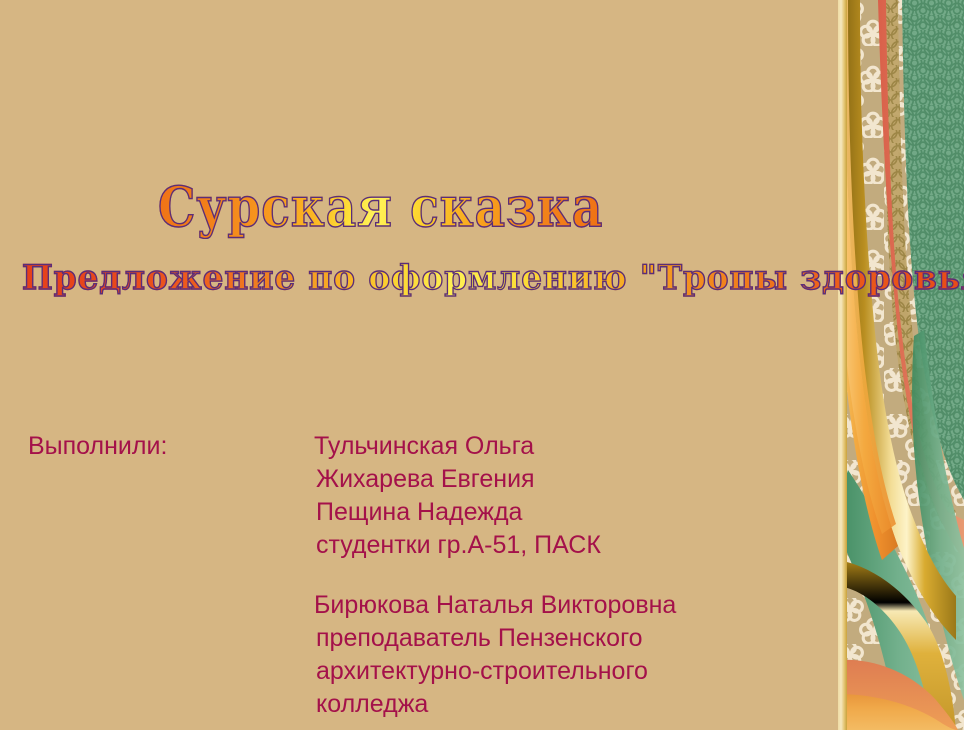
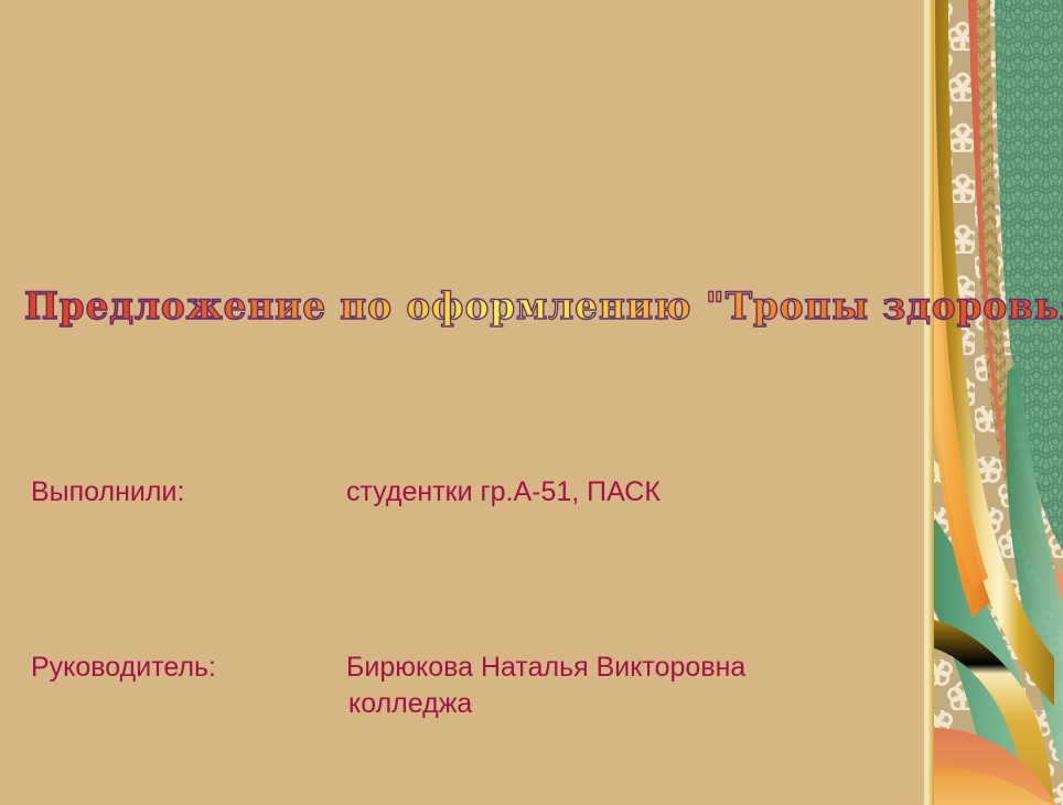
- Сурская сказка
  Предложение по оформлению "Тропы здоровь
  Выполнили:
- Тульчинская Ольга
- Жихарева Евгения
- Пещина Надежда
  студентки гр.А-51, ПАСК
+ Руководитель:
  Бирюкова Наталья Викторовна
- преподаватель Пензенского
- архитектурно-строительного
  колледжа
